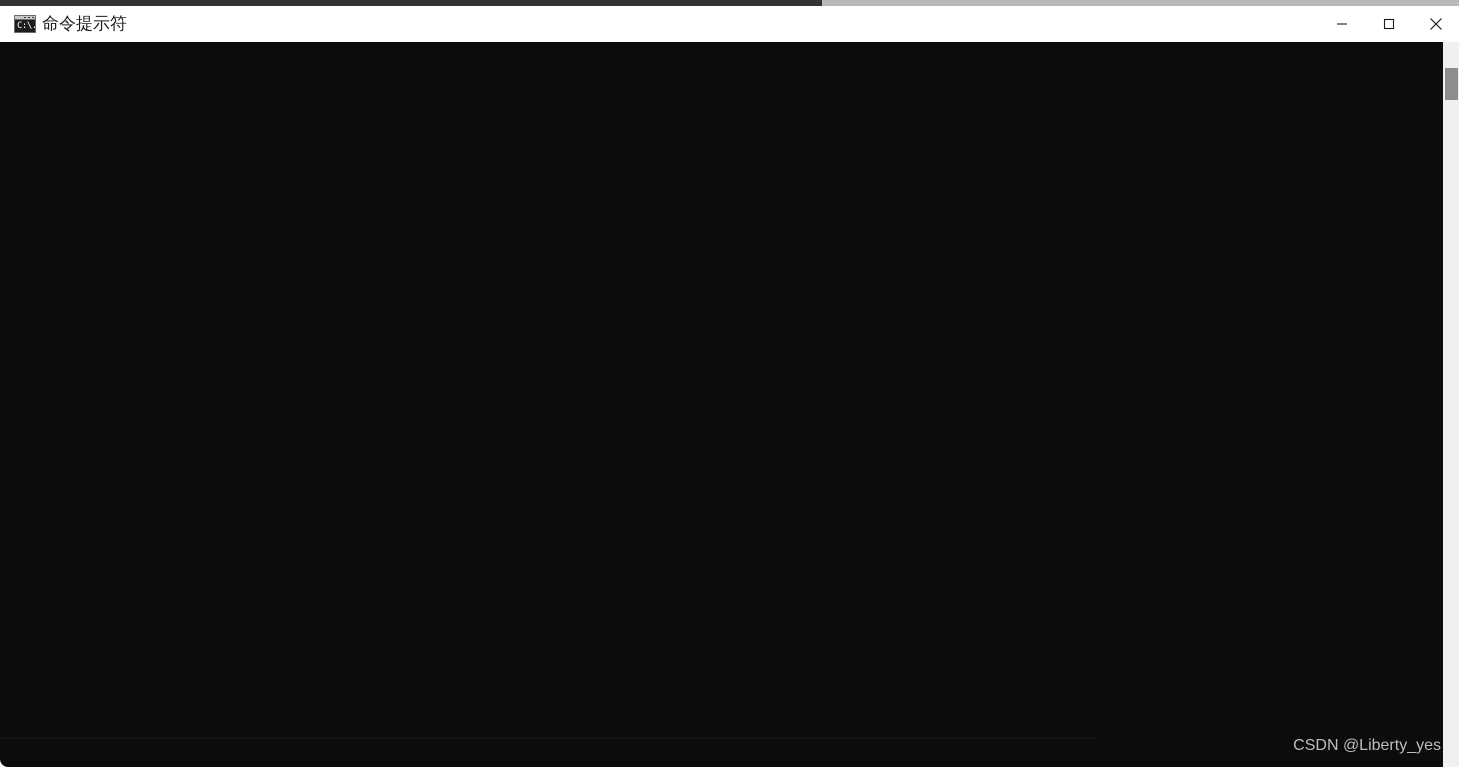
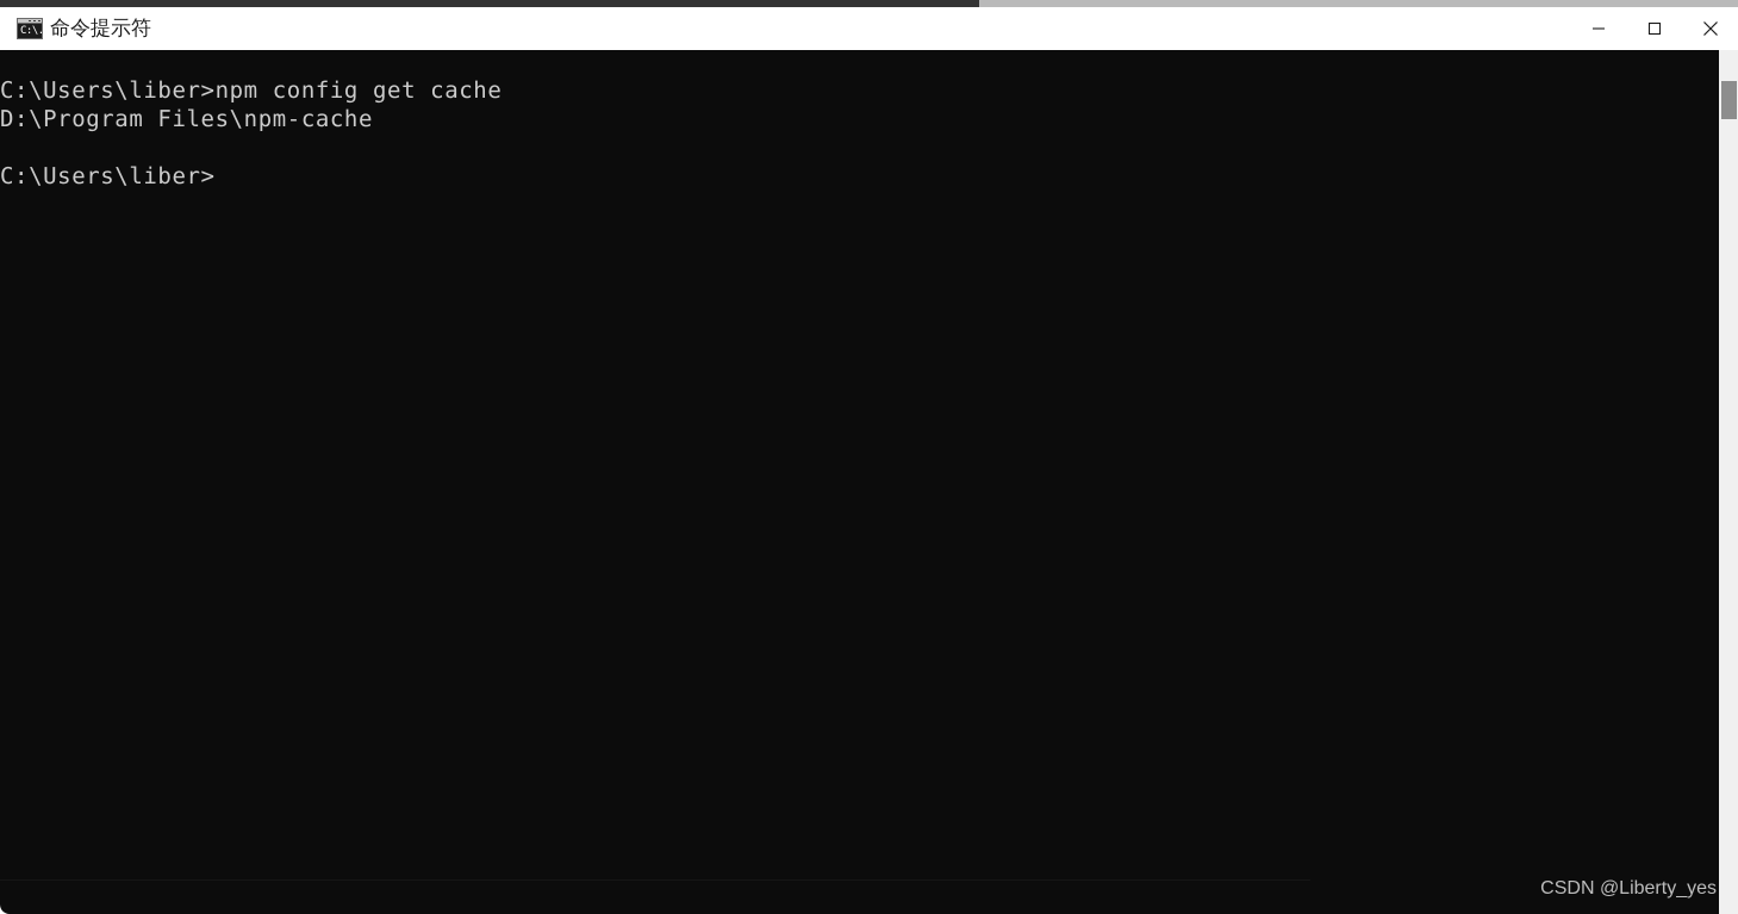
  C:\.
  命令提示符
+ C:\Users\liber>npm config get cache
+ D:\Program Files\npm-cache
+ C:\Users\liber>
  CSDN @Liberty_yes
